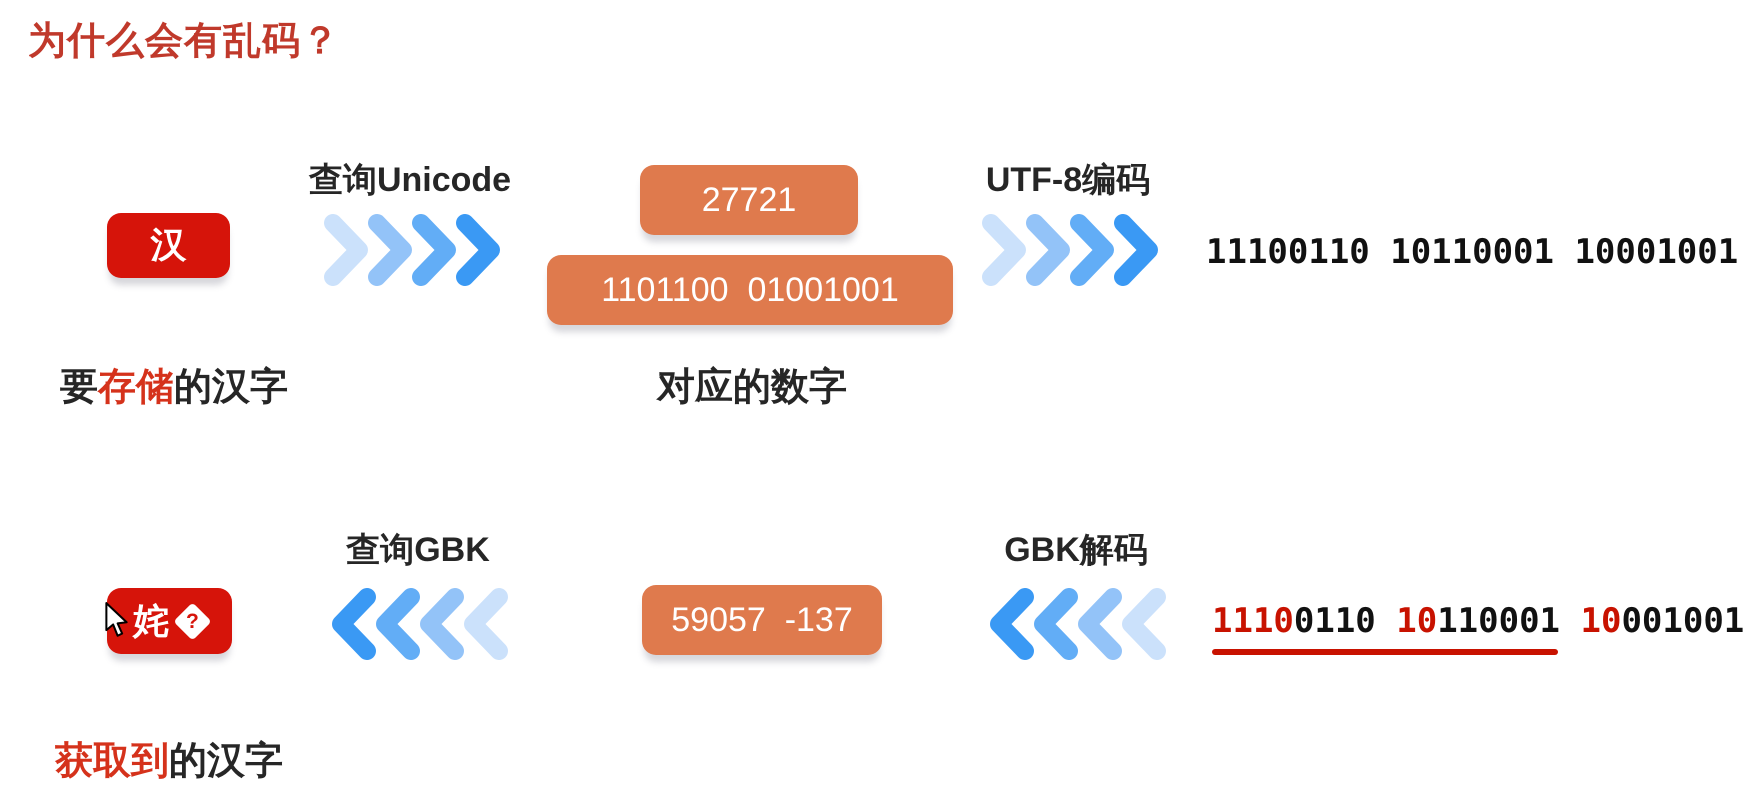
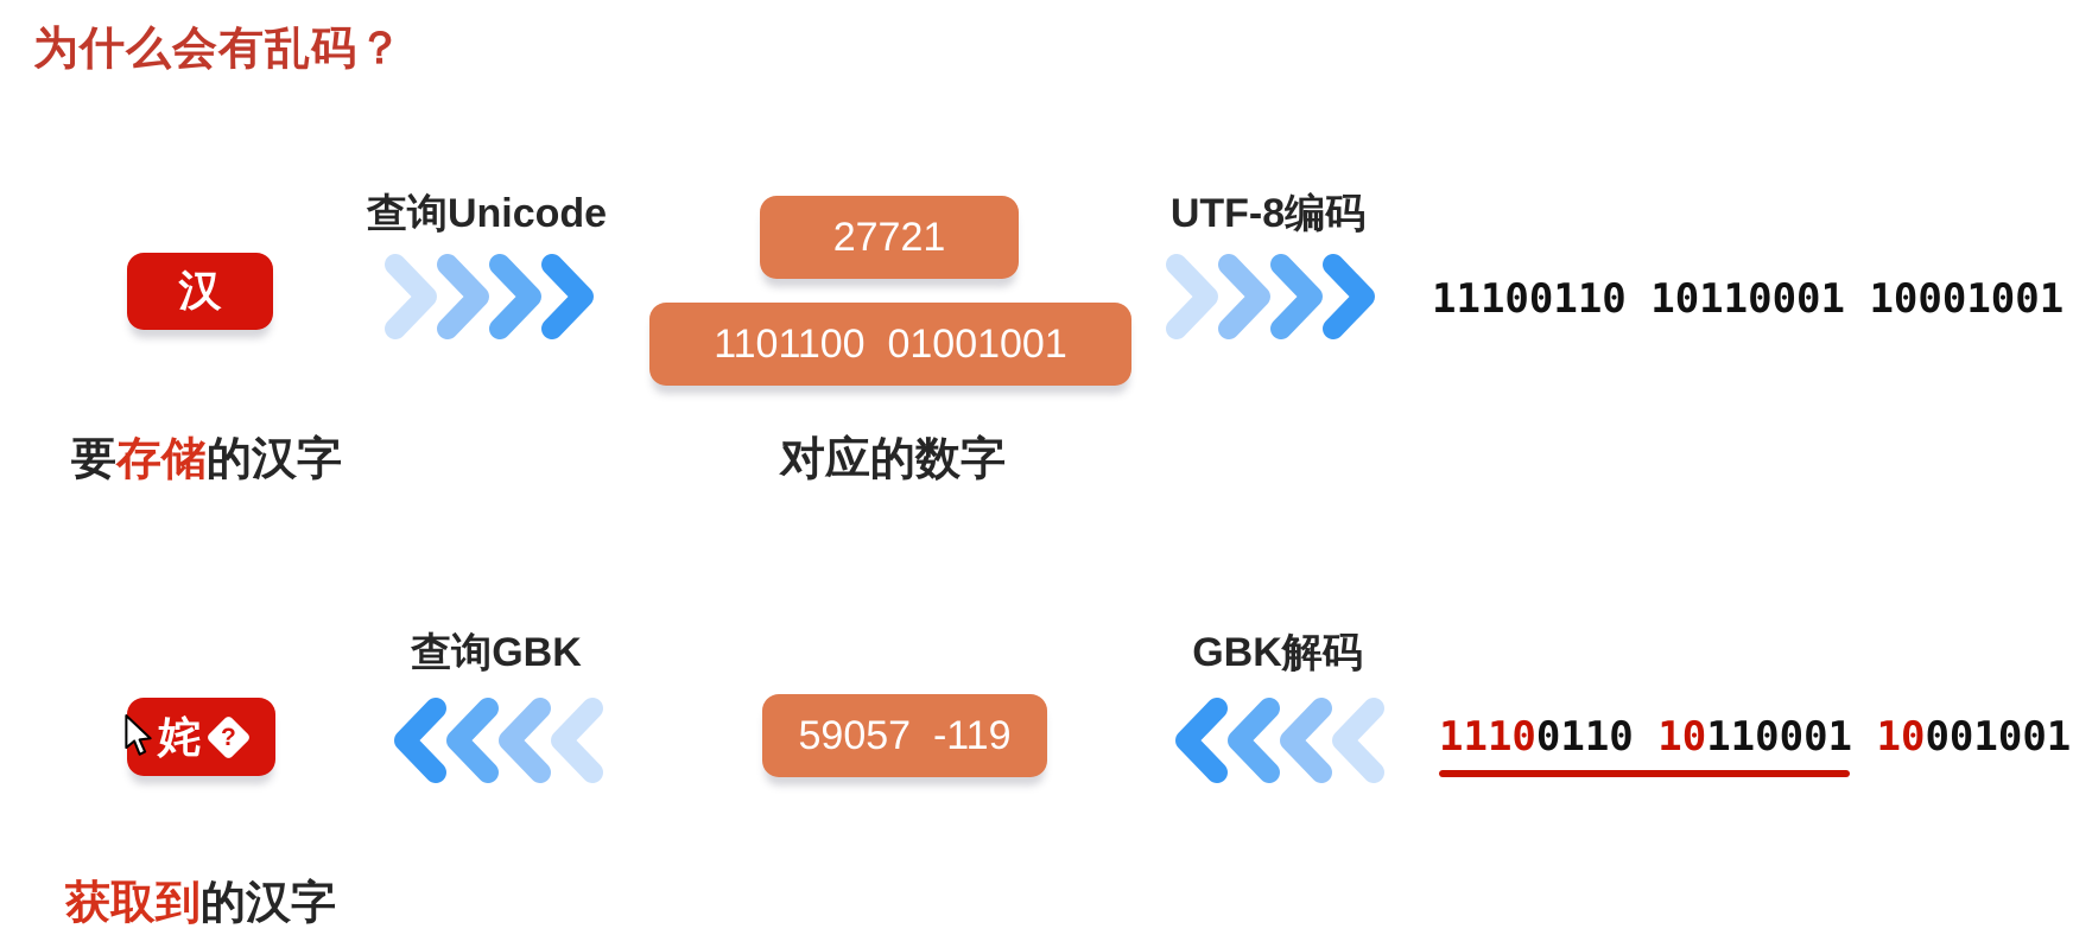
  为什么会有乱码？
  汉
  查询Unicode
  27721
  1101100 01001001
  UTF-8编码
  11100110 10110001 10001001
  要存储的汉字
  对应的数字
  查询GBK
  姹
- 59057 -137
+ 59057 -119
  GBK解码
  11100110 10110001 10001001
  获取到的汉字
